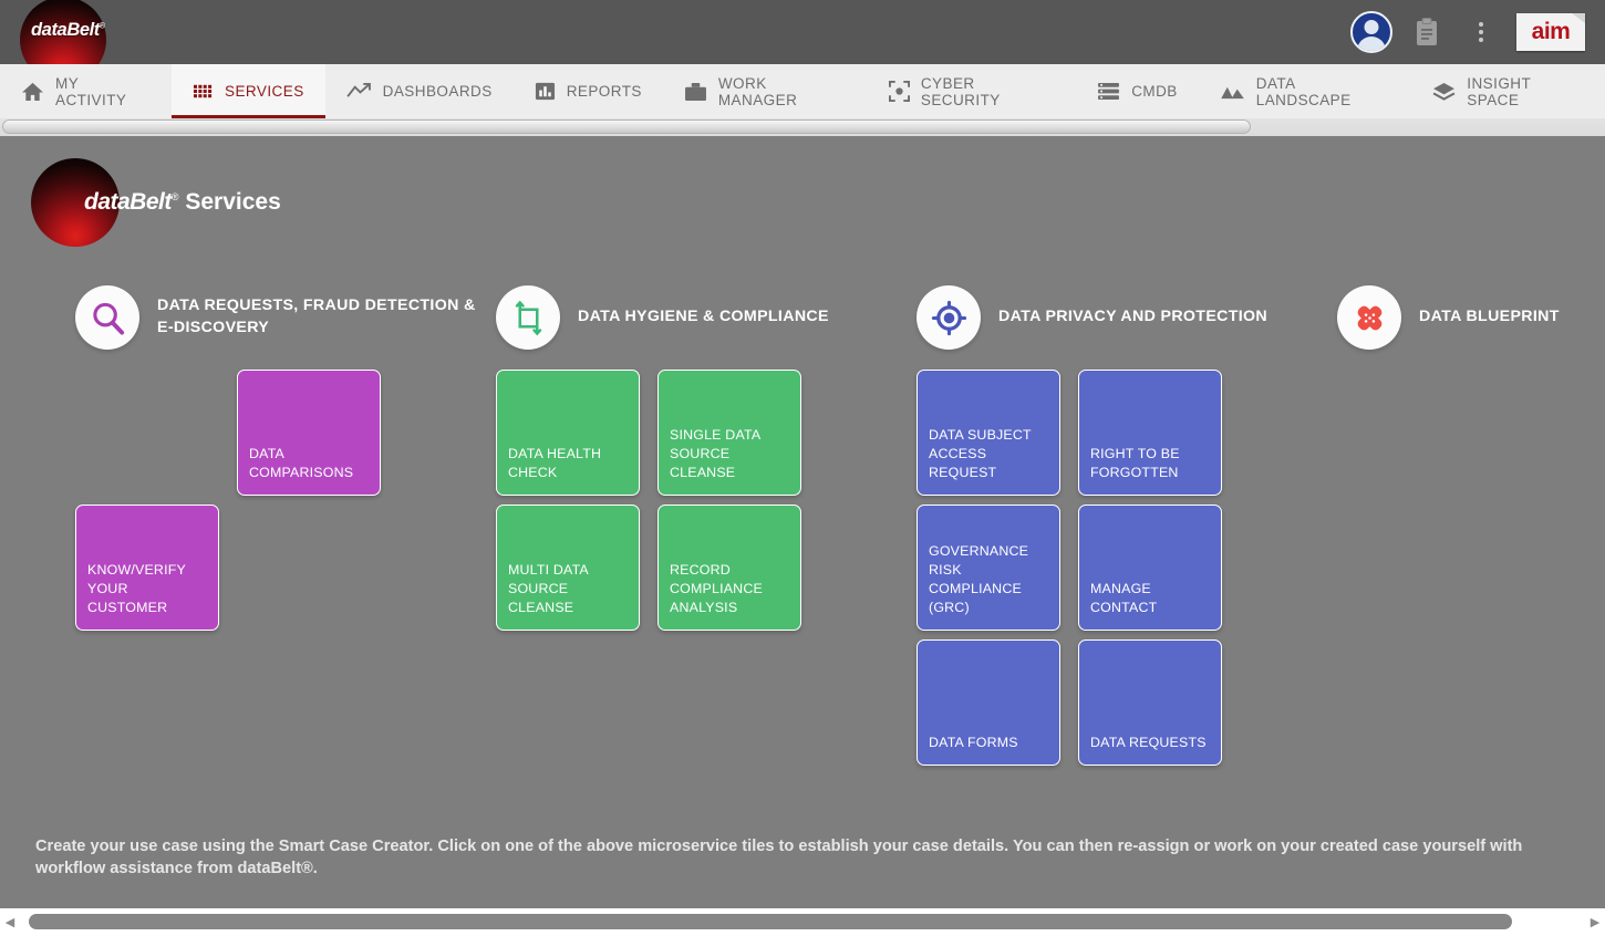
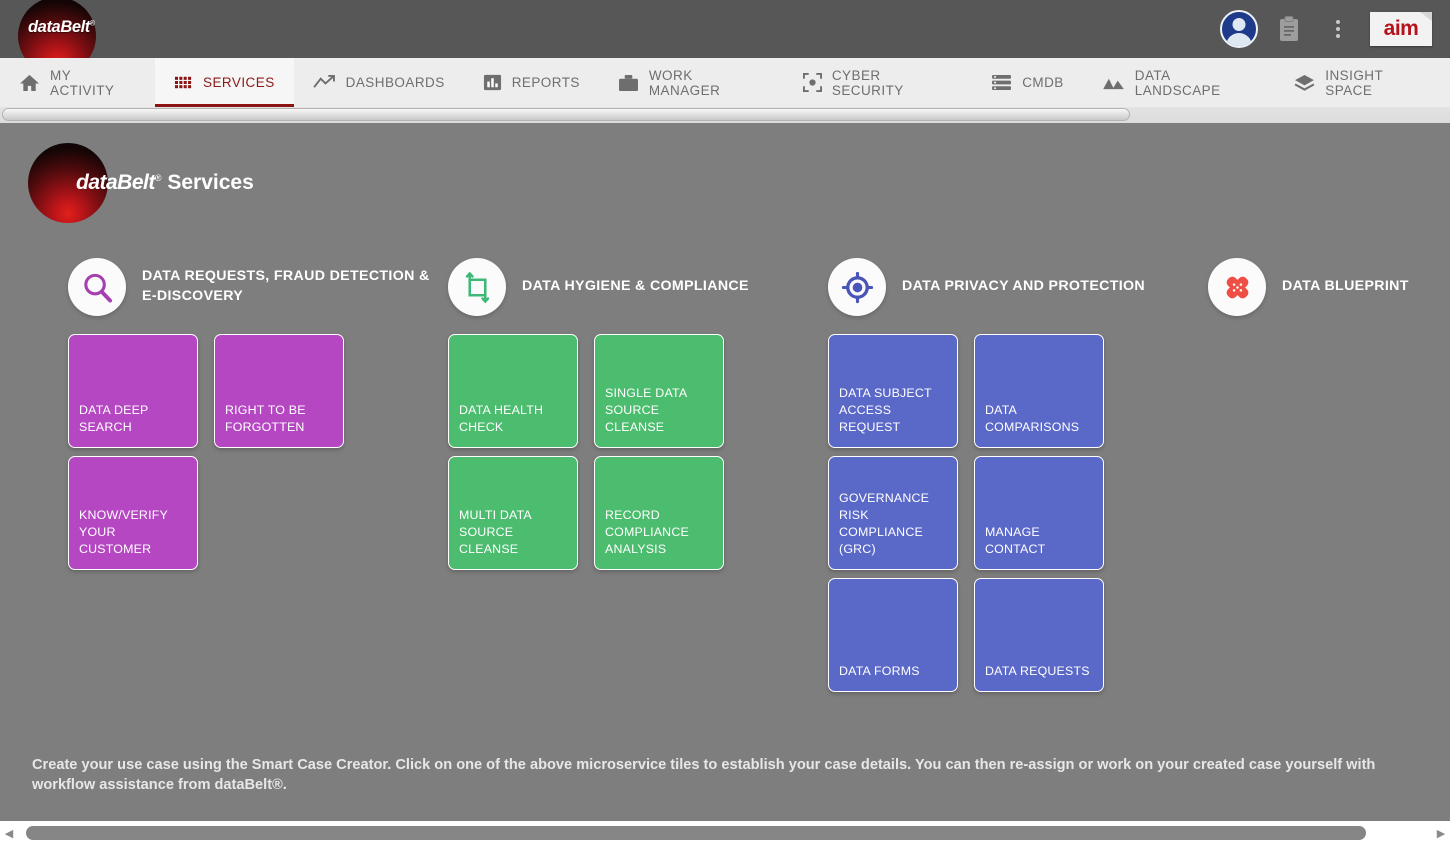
  dataBelt
  aim
  MY ACTIVITY
  SERVICES
  DASHBOARDS
  REPORTS
  WORK MANAGER
  CYBER SECURITY
  CMDB
  DATA LANDSCAPE
  INSIGHT SPACE
  dataBelt® Services
  DATA REQUESTS, FRAUD DETECTION & E-DISCOVERY
+ DATA DEEP SEARCH
- DATA COMPARISONS
+ RIGHT TO BE FORGOTTEN
  KNOW/VERIFY YOUR CUSTOMER
  DATA HYGIENE & COMPLIANCE
  DATA HEALTH CHECK
  SINGLE DATA SOURCE CLEANSE
  MULTI DATA SOURCE CLEANSE
  RECORD COMPLIANCE ANALYSIS
  DATA PRIVACY AND PROTECTION
  DATA SUBJECT ACCESS REQUEST
- RIGHT TO BE FORGOTTEN
+ DATA COMPARISONS
  GOVERNANCE RISK COMPLIANCE (GRC)
  MANAGE CONTACT
  DATA FORMS
  DATA REQUESTS
  DATA BLUEPRINT
  Create your use case using the Smart Case Creator. Click on one of the above microservice tiles to establish your case details. You can then re-assign or work on your created case yourself with workflow assistance from dataBelt®.
  ◀
  ▶
